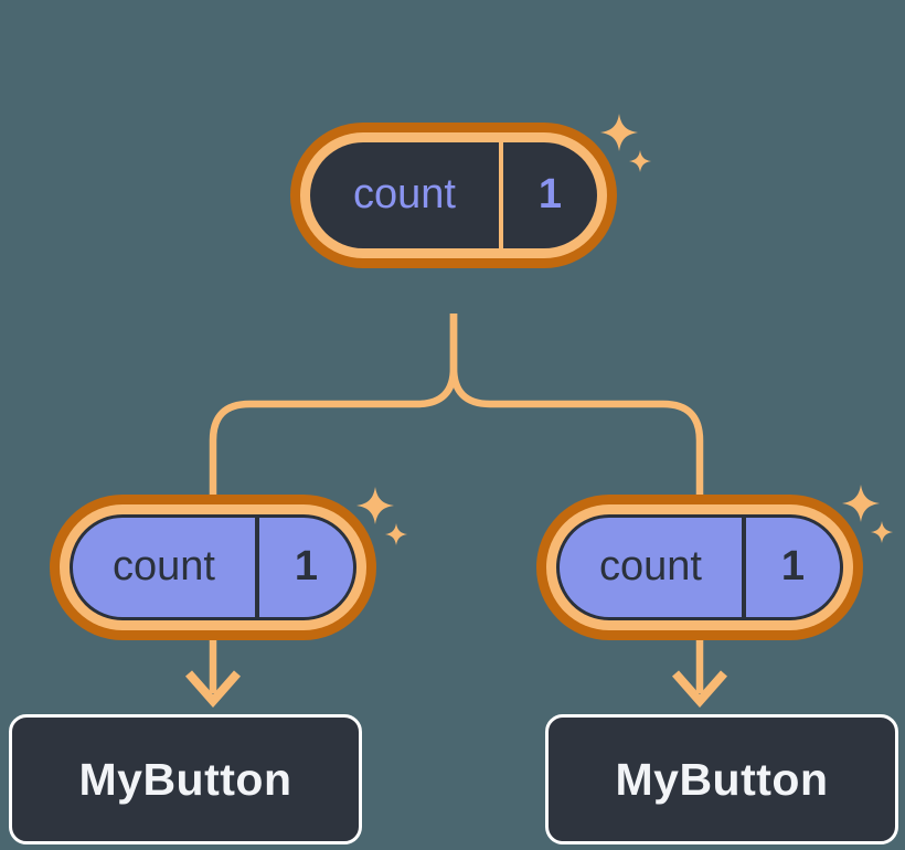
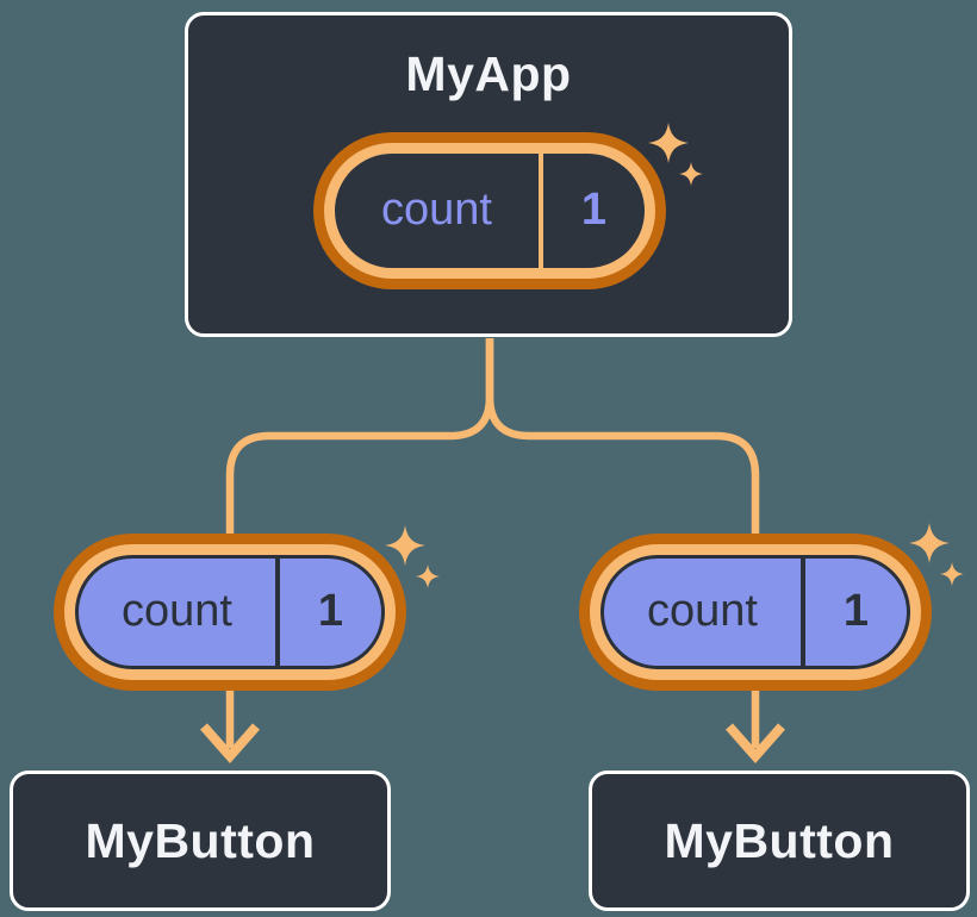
+ MyApp
  count
  1
  count
  1
  count
  1
  MyButton
  MyButton
